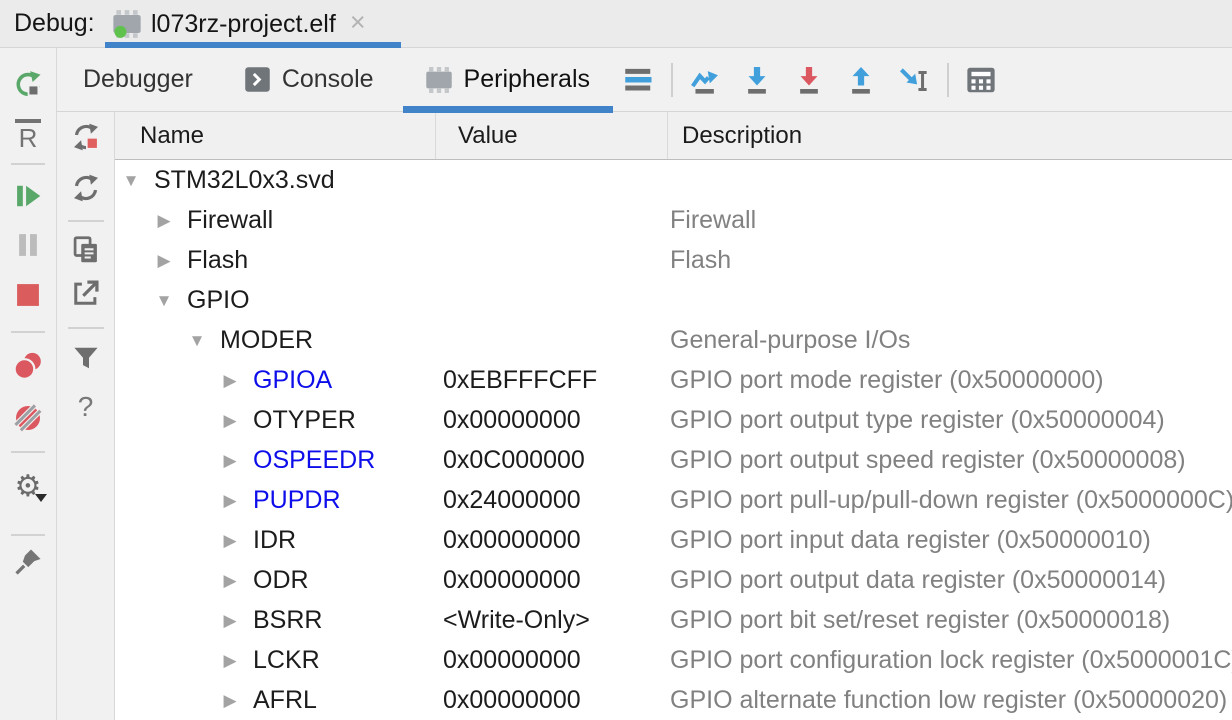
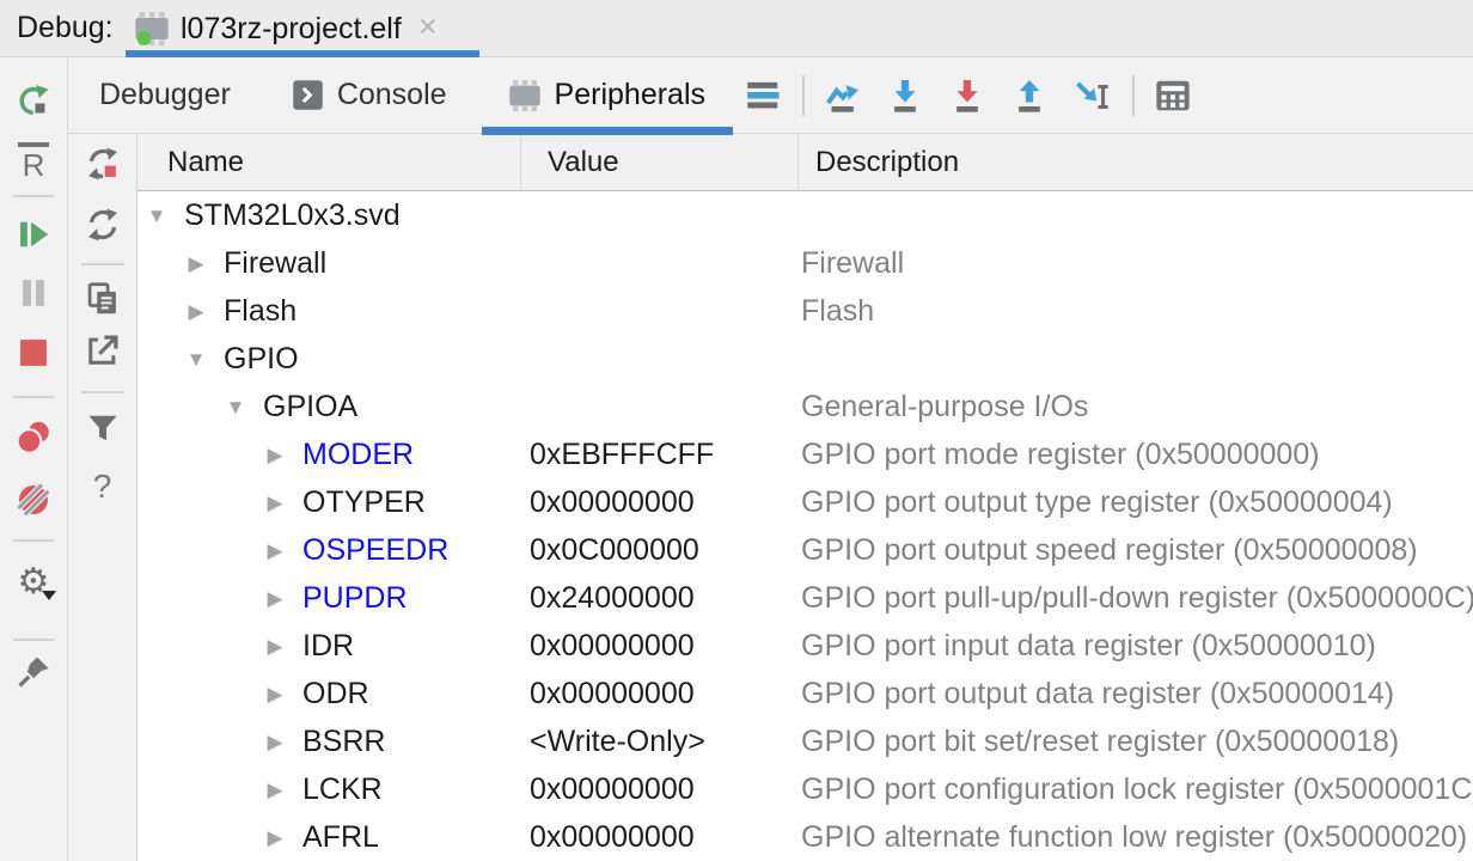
  Debug:
  l073rz-project.elf
  ×
  R
  ⚙
  Debugger
  Console
  Peripherals
  ?
  Name
  Value
  Description
  ▼
  STM32L0x3.svd
  ▶
  Firewall
  Firewall
  ▶
  Flash
  Flash
  ▼
  GPIO
  ▼
- MODER
+ GPIOA
  General-purpose I/Os
  ▶
- GPIOA
+ MODER
  0xEBFFFCFF
  GPIO port mode register (0x50000000)
  ▶
  OTYPER
  0x00000000
  GPIO port output type register (0x50000004)
  ▶
  OSPEEDR
  0x0C000000
  GPIO port output speed register (0x50000008)
  ▶
  PUPDR
  0x24000000
  GPIO port pull-up/pull-down register (0x5000000C)
  ▶
  IDR
  0x00000000
  GPIO port input data register (0x50000010)
  ▶
  ODR
  0x00000000
  GPIO port output data register (0x50000014)
  ▶
  BSRR
  <Write-Only>
  GPIO port bit set/reset register (0x50000018)
  ▶
  LCKR
  0x00000000
  GPIO port configuration lock register (0x5000001C
  ▶
  AFRL
  0x00000000
  GPIO alternate function low register (0x50000020)
